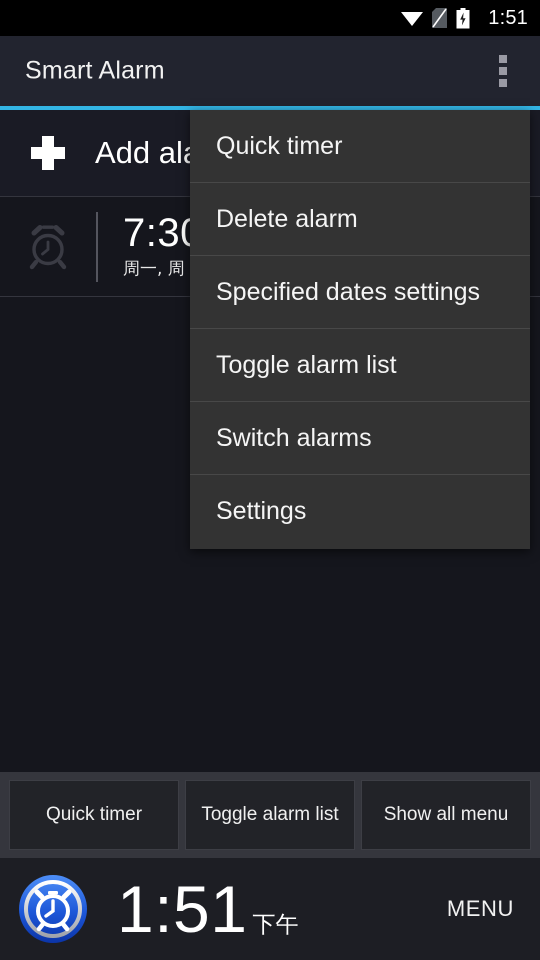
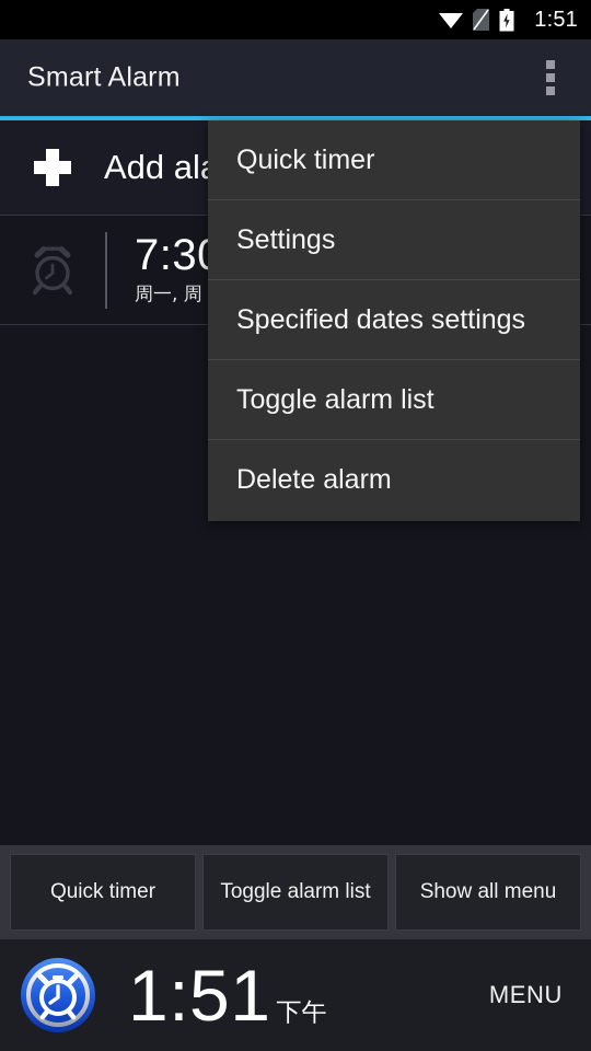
  1:51
  Smart Alarm
  7:3
  周一, 周
  Quick timer
- Delete alarm
+ Settings
  Specified dates settings
  Toggle alarm list
- Switch alarms
- Settings
+ Delete alarm
  Quick timer
  Toggle alarm list
  Show all menu
  1:51
  下午
  MENU
